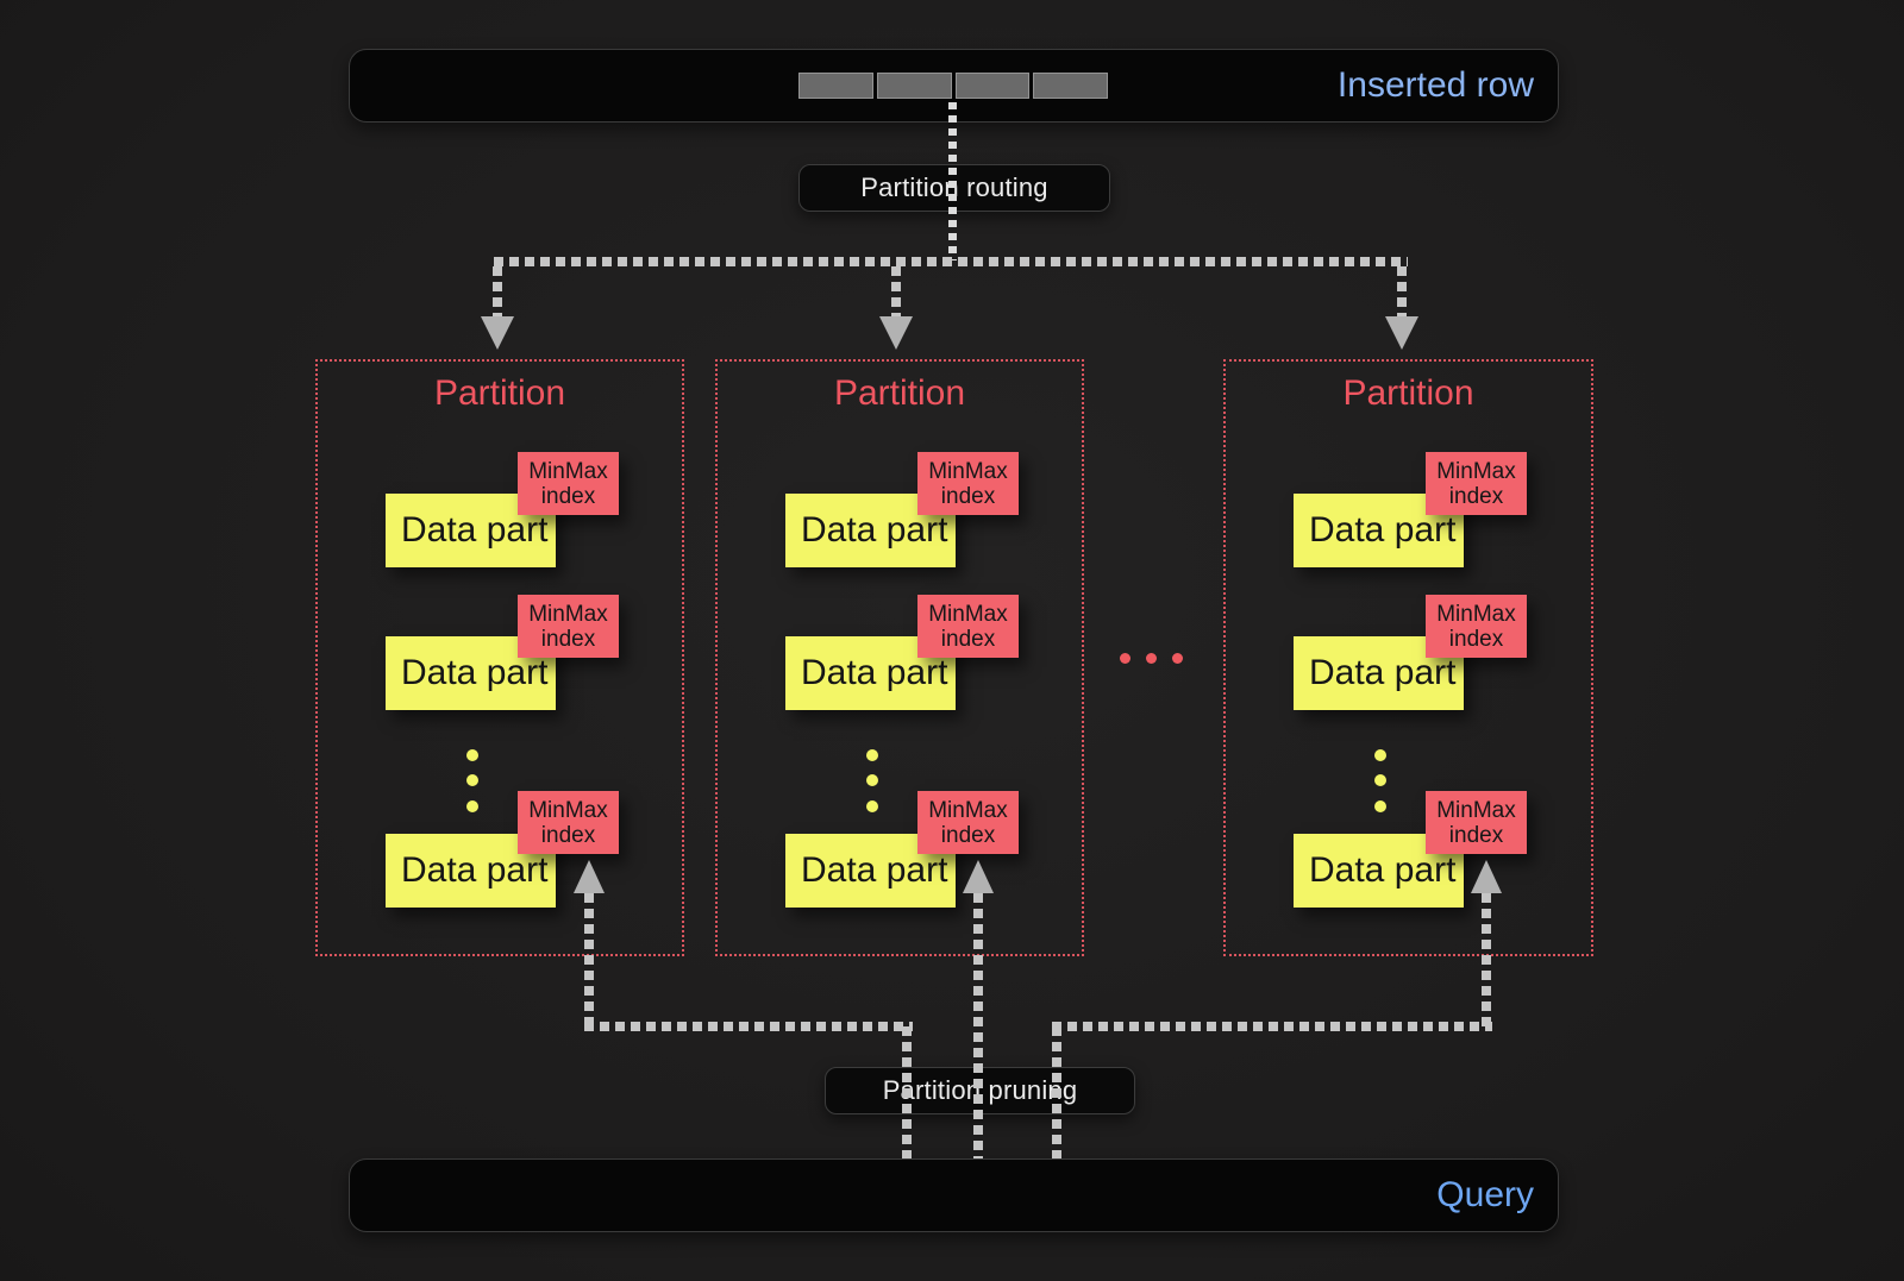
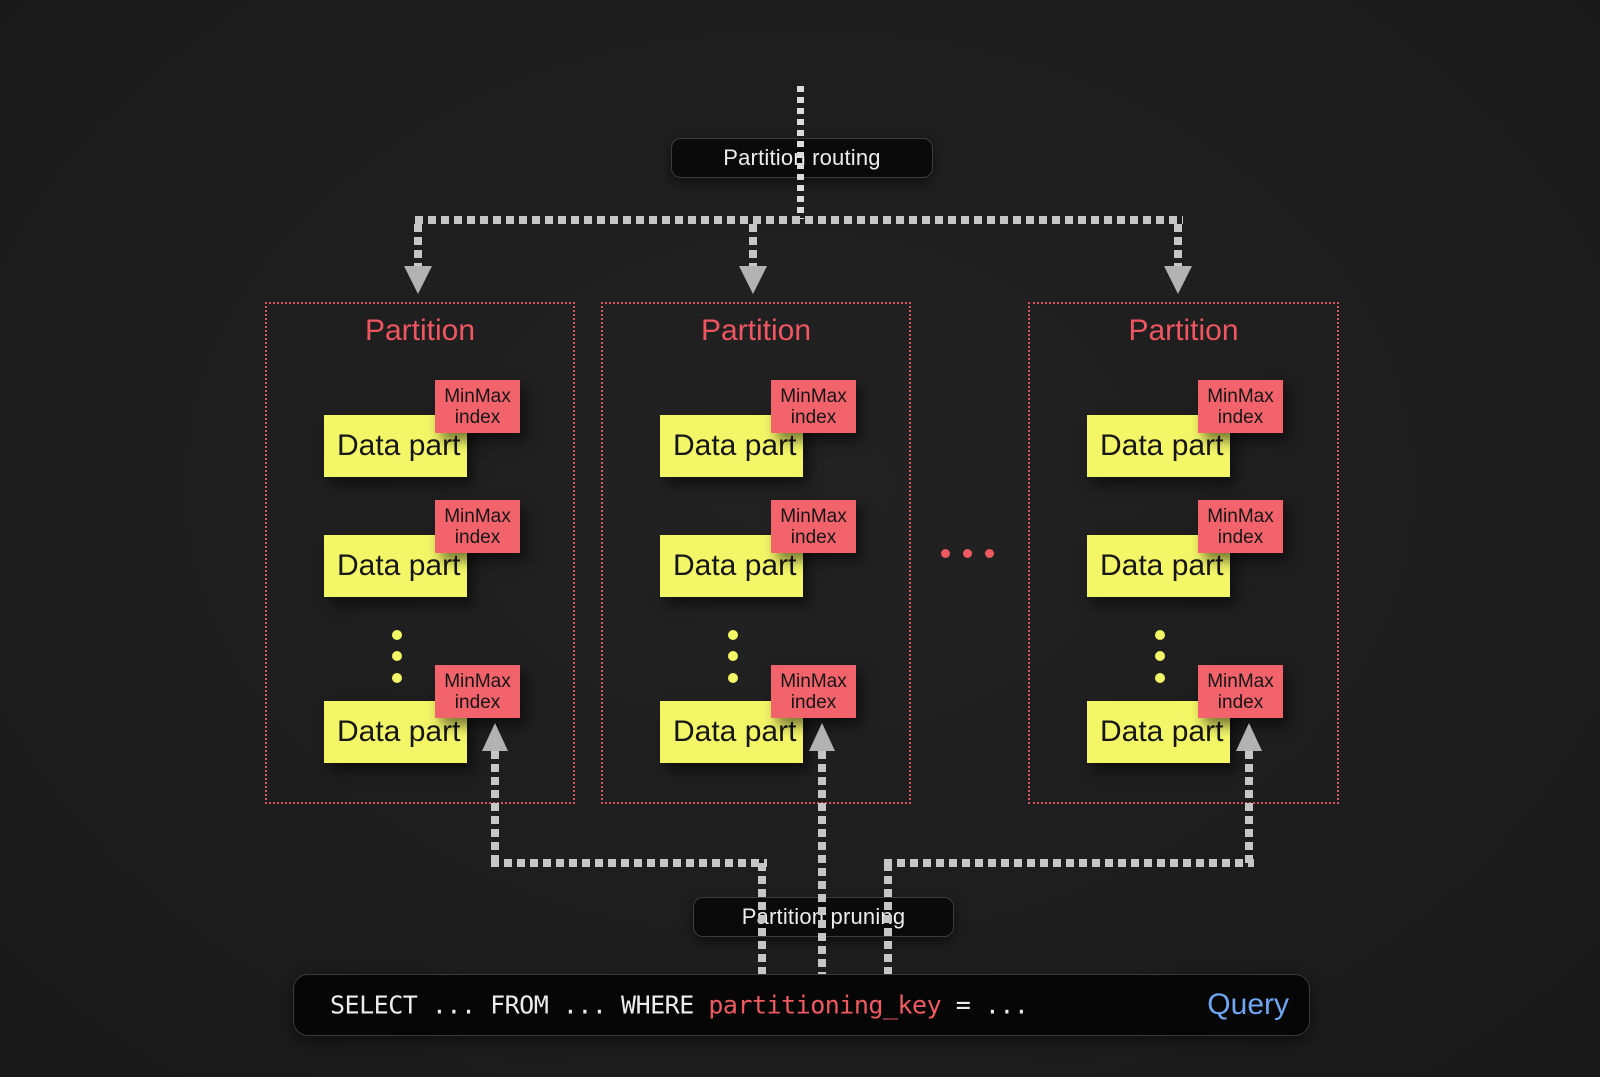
- Inserted row
  Partitio routing
  Partition
  MinMax index
  Data part
  MinMax index
  Data part
  MinMax index
  Data part
  Partition
  MinMax index
  Data part
  MinMax index
  Data part
  MinMax index
  Data part
  Partition
  MinMax index
  Data part
  MinMax index
  Data part
  MinMax index
  Data part
  Prtitio prunig
+ SELECT ... FROM ... WHERE partitioning_key = ...
  Query
